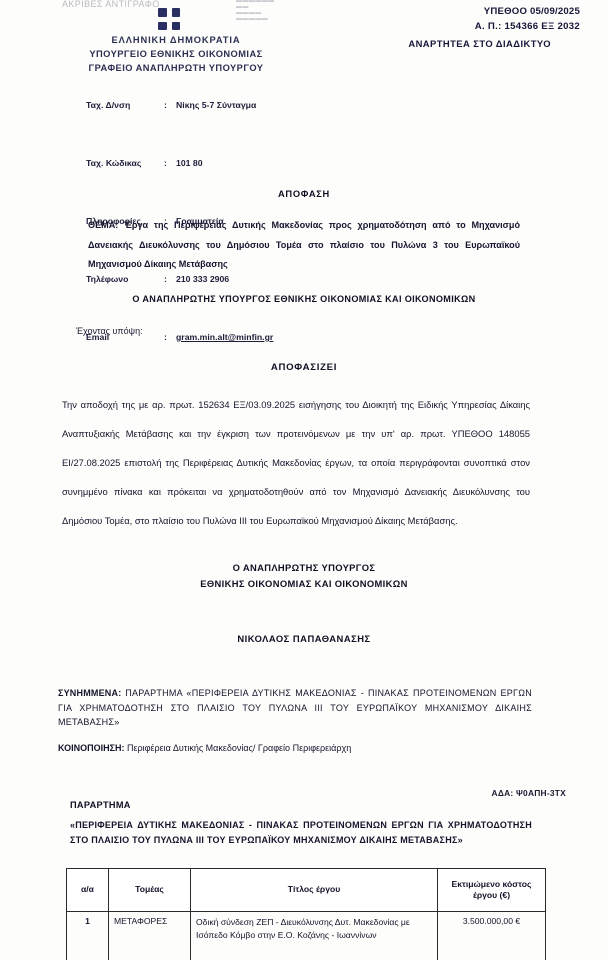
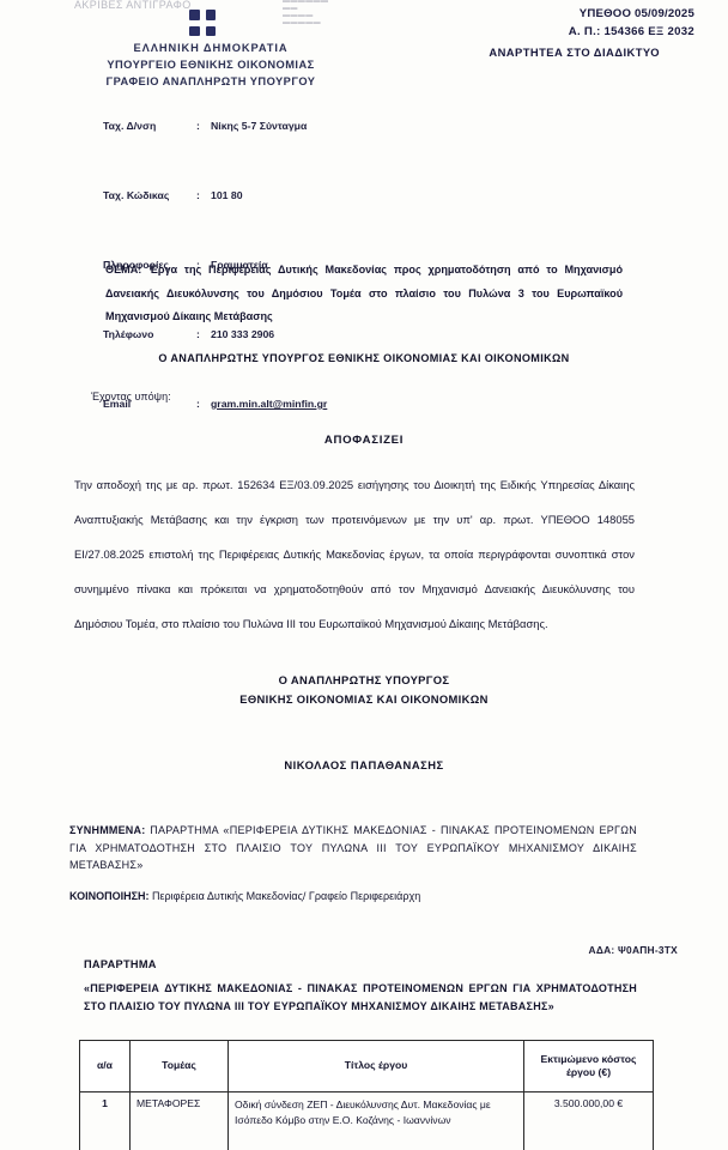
  ΑΚΡΙΒΕΣ ΑΝΤΙΓΡΑΦΟ
  ΕΛΛΗΝΙΚΗ ΔΗΜΟΚΡΑΤΙΑ
  ΥΠΟΥΡΓΕΙΟ ΕΘΝΙΚΗΣ ΟΙΚΟΝΟΜΙΑΣ
  ΓΡΑΦΕΙΟ ΑΝΑΠΛΗΡΩΤΗ ΥΠΟΥΡΓΟΥ
  ΥΠΕΘΟΟ 05/09/2025
  Α. Π.: 154366 ΕΞ 2032
  ΑΝΑΡΤΗΤΕΑ ΣΤΟ ΔΙΑΔΙΚΤΥΟ
  Ταχ. Δ/νση	:	Νίκης 5-7 Σύνταγμα
  Ταχ. Κώδικας	:	101 80
  Πληροφορίες	:	Γραμματεία
  Τηλέφωνο	:	210 333 2906
  Email	:	gram.min.alt@minfin.gr
- ΑΠΟΦΑΣΗ
  ΘΕΜΑ: Έργα της Περιφέρειας Δυτικής Μακεδονίας προς χρηματοδότηση από το Μηχανισμό Δανειακής Διευκόλυνσης του Δημόσιου Τομέα στο πλαίσιο του Πυλώνα 3 του Ευρωπαϊκού Μηχανισμού Δίκαιης Μετάβασης
  Ο ΑΝΑΠΛΗΡΩΤΗΣ ΥΠΟΥΡΓΟΣ ΕΘΝΙΚΗΣ ΟΙΚΟΝΟΜΙΑΣ ΚΑΙ ΟΙΚΟΝΟΜΙΚΩΝ
  Έχοντας υπόψη:
  ΑΠΟΦΑΣΙΖΕΙ
  Την αποδοχή της με αρ. πρωτ. 152634 ΕΞ/03.09.2025 εισήγησης του Διοικητή της Ειδικής Υπηρεσίας Δίκαιης Αναπτυξιακής Μετάβασης και την έγκριση των προτεινόμενων με την υπ' αρ. πρωτ. ΥΠΕΘΟΟ 148055 ΕΙ/27.08.2025 επιστολή της Περιφέρειας Δυτικής Μακεδονίας έργων, τα οποία περιγράφονται συνοπτικά στον συνημμένο πίνακα και πρόκειται να χρηματοδοτηθούν από τον Μηχανισμό Δανειακής Διευκόλυνσης του Δημόσιου Τομέα, στο πλαίσιο του Πυλώνα ΙΙΙ του Ευρωπαϊκού Μηχανισμού Δίκαιης Μετάβασης.
  Ο ΑΝΑΠΛΗΡΩΤΗΣ ΥΠΟΥΡΓΟΣ
  ΕΘΝΙΚΗΣ ΟΙΚΟΝΟΜΙΑΣ ΚΑΙ ΟΙΚΟΝΟΜΙΚΩΝ
  ΝΙΚΟΛΑΟΣ ΠΑΠΑΘΑΝΑΣΗΣ
  ΣΥΝΗΜΜΕΝΑ: ΠΑΡΑΡΤΗΜΑ «ΠΕΡΙΦΕΡΕΙΑ ΔΥΤΙΚΗΣ ΜΑΚΕΔΟΝΙΑΣ - ΠΙΝΑΚΑΣ ΠΡΟΤΕΙΝΟΜΕΝΩΝ ΕΡΓΩΝ ΓΙΑ ΧΡΗΜΑΤΟΔΟΤΗΣΗ ΣΤΟ ΠΛΑΙΣΙΟ ΤΟΥ ΠΥΛΩΝΑ ΙΙΙ ΤΟΥ ΕΥΡΩΠΑΪΚΟΥ ΜΗΧΑΝΙΣΜΟΥ ΔΙΚΑΙΗΣ ΜΕΤΑΒΑΣΗΣ»
  ΚΟΙΝΟΠΟΙΗΣΗ: Περιφέρεια Δυτικής Μακεδονίας/ Γραφείο Περιφερειάρχη
  ΑΔΑ: Ψ0ΑΠΗ-3ΤΧ
  ΠΑΡΑΡΤΗΜΑ
  «ΠΕΡΙΦΕΡΕΙΑ ΔΥΤΙΚΗΣ ΜΑΚΕΔΟΝΙΑΣ - ΠΙΝΑΚΑΣ ΠΡΟΤΕΙΝΟΜΕΝΩΝ ΕΡΓΩΝ ΓΙΑ ΧΡΗΜΑΤΟΔΟΤΗΣΗ ΣΤΟ ΠΛΑΙΣΙΟ ΤΟΥ ΠΥΛΩΝΑ ΙΙΙ ΤΟΥ ΕΥΡΩΠΑΪΚΟΥ ΜΗΧΑΝΙΣΜΟΥ ΔΙΚΑΙΗΣ ΜΕΤΑΒΑΣΗΣ»
  α/α	Τομέας	Τίτλος έργου	Εκτιμώμενο κόστος έργου (€)
  1	ΜΕΤΑΦΟΡΕΣ	Οδική σύνδεση ΖΕΠ - Διευκόλυνσης Δυτ. Μακεδονίας με Ισόπεδο Κόμβο στην Ε.Ο. Κοζάνης - Ιωαννίνων	3.500.000,00 €
